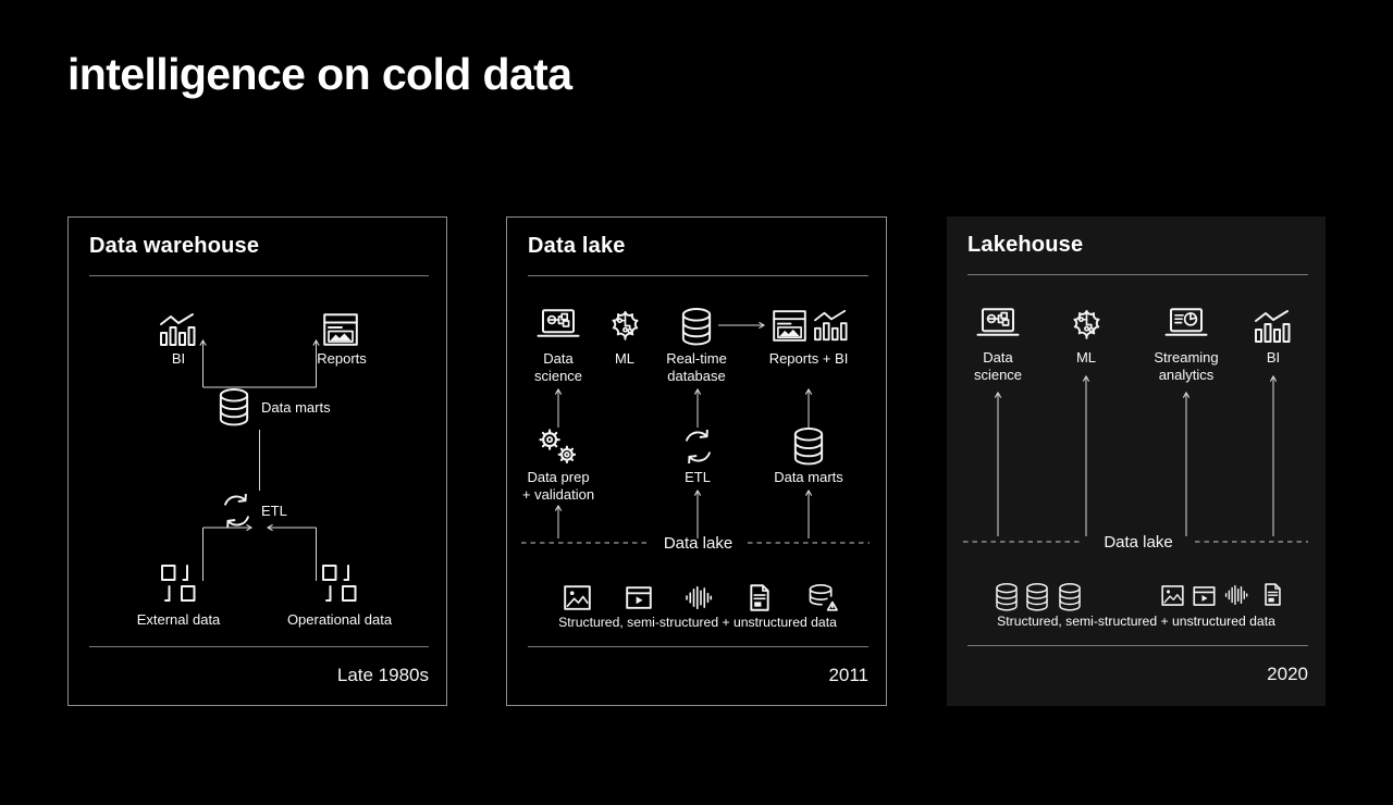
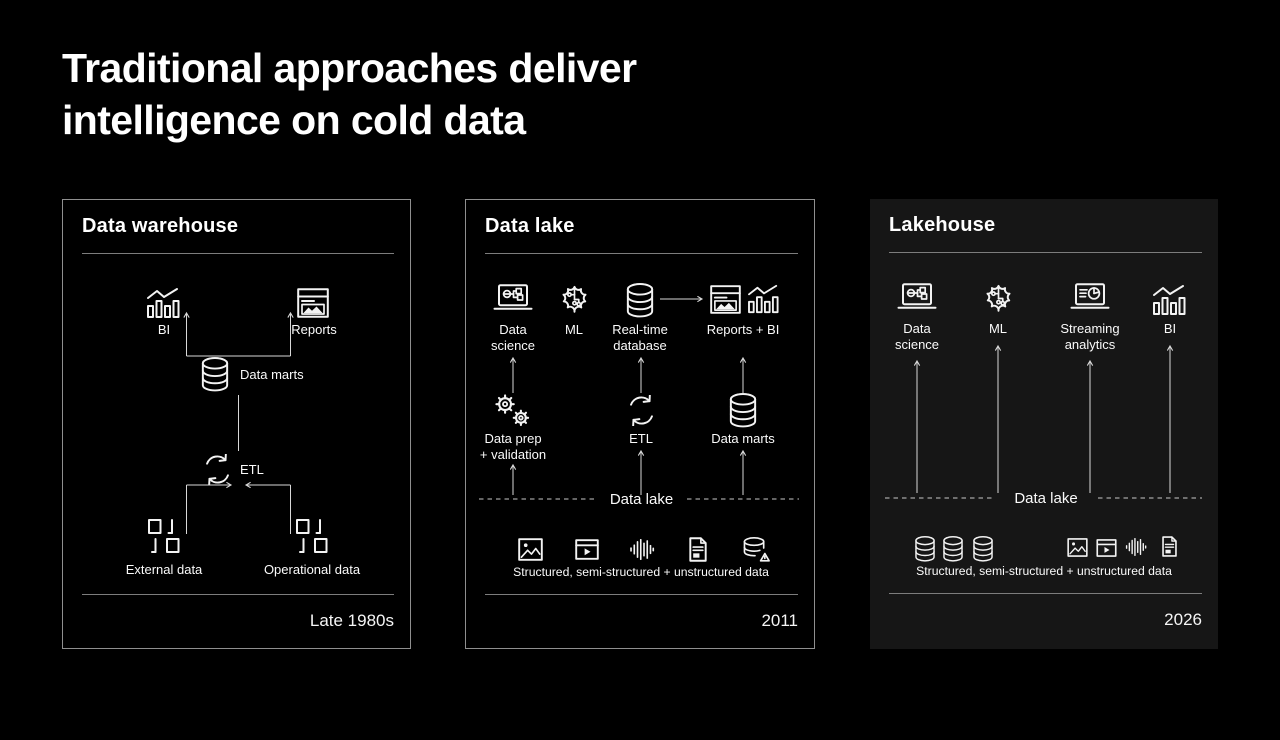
+ Traditional approaches deliver
  intelligence on cold data
  Data warehouse
  BI
  Reports
  Data marts
  ETL
  External data
  Operational data
  Late 1980s
  Data lake
  Data
  science
  ML
  Real-time
  database
  Reports + BI
  Data prep
  + validation
  ETL
  Data marts
  Data lake
  Structured, semi-structured + unstructured data
  2011
  Lakehouse
  Data
  science
  ML
  Streaming
  analytics
  BI
  Data lake
  Structured, semi-structured + unstructured data
- 2020
+ 2026
